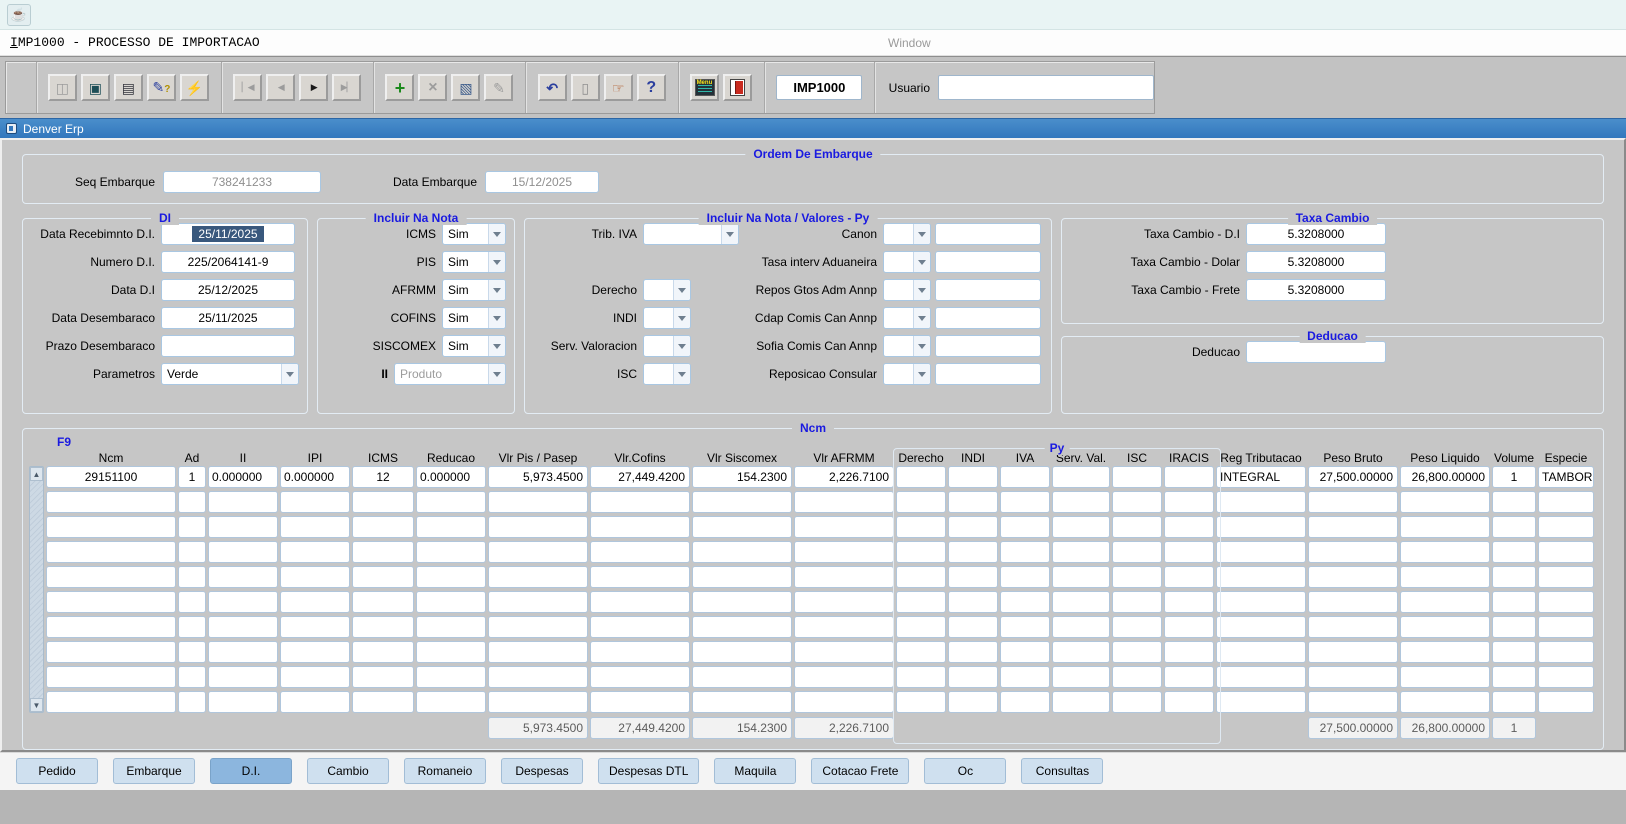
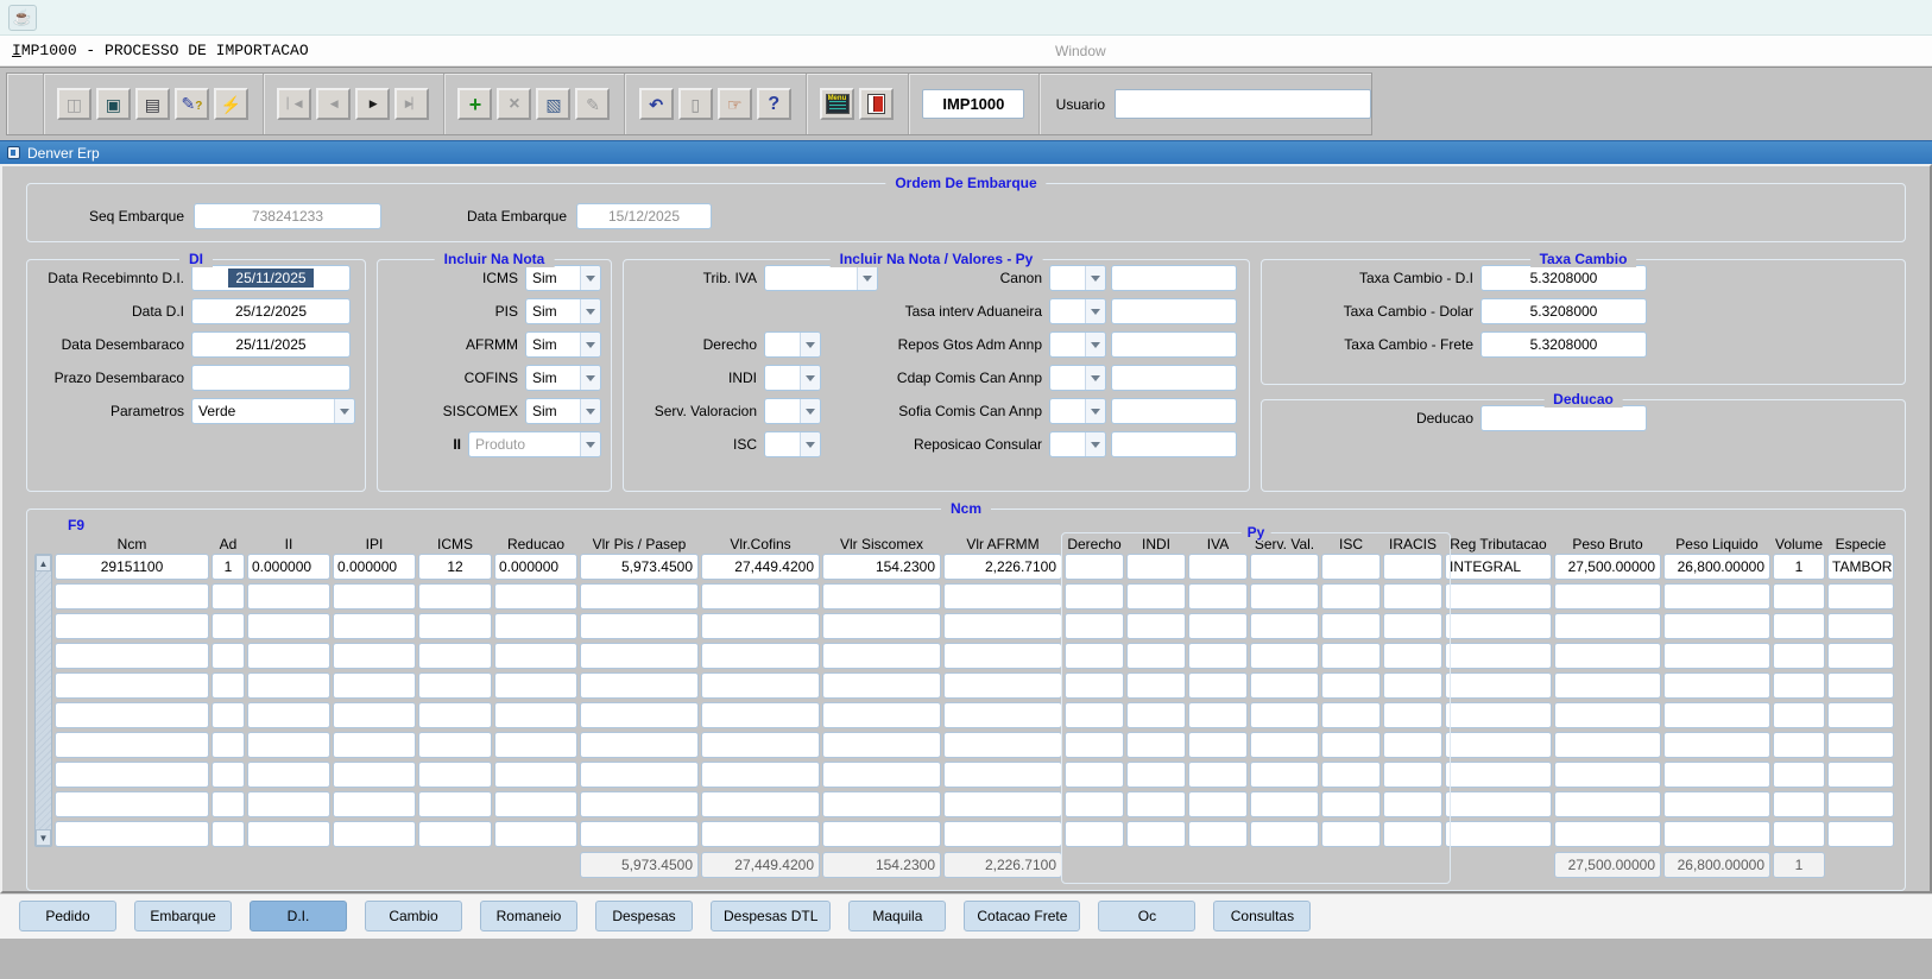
  ☕
  IMP1000 - PROCESSO DE IMPORTACAO
  Window
  ◫
  ▣
  ▤
  ✎?
  ⚡
  ▏◀
  ◀
  ▶
  ▶▏
  +
  ×
  ▧
  ✎
  ↶
  ▯
  ☞
  ?
  IMP1000
  Usuario
  Denver Erp
  Ordem De Embarque
  Seq Embarque
  738241233
  Data Embarque
  15/12/2025
  DI
  Data Recebimnto D.I.
  25/11/2025
- Numero D.I.
- 225/2064141-9
  Data D.I
  25/12/2025
  Data Desembaraco
  25/11/2025
  Prazo Desembaraco
  Parametros
  Verde
  Incluir Na Nota
  ICMS
  Sim
  PIS
  Sim
  AFRMM
  Sim
  COFINS
  Sim
  SISCOMEX
  Sim
  II
  Produto
  Incluir Na Nota / Valores - Py
  Trib. IVA
  Canon
  Tasa interv Aduaneira
  Derecho
  Repos Gtos Adm Annp
  INDI
  Cdap Comis Can Annp
  Serv. Valoracion
  Sofia Comis Can Annp
  ISC
  Reposicao Consular
  Taxa Cambio
  Taxa Cambio - D.I
  5.3208000
  Taxa Cambio - Dolar
  5.3208000
  Taxa Cambio - Frete
  5.3208000
  Deducao
  Deducao
  Ncm
  F9
  Py
  Ncm
  Ad
  II
  IPI
  ICMS
  Reducao
  Vlr Pis / Pasep
  Vlr.Cofins
  Vlr Siscomex
  Vlr AFRMM
  Derecho
  INDI
  IVA
  Serv. Val.
  ISC
  IRACIS
  Reg Tributacao
  Peso Bruto
  Peso Liquido
  Volume
  Especie
  ▲
  ▼
  29151100
  1
  0.000000
  0.000000
  12
  0.000000
  5,973.4500
  27,449.4200
  154.2300
  2,226.7100
  INTEGRAL
  27,500.00000
  26,800.00000
  1
  TAMBOR
  5,973.4500
  27,449.4200
  154.2300
  2,226.7100
  27,500.00000
  26,800.00000
  1
  Pedido
  Embarque
  D.I.
  Cambio
  Romaneio
  Despesas
  Despesas DTL
  Maquila
  Cotacao Frete
  Oc
  Consultas
